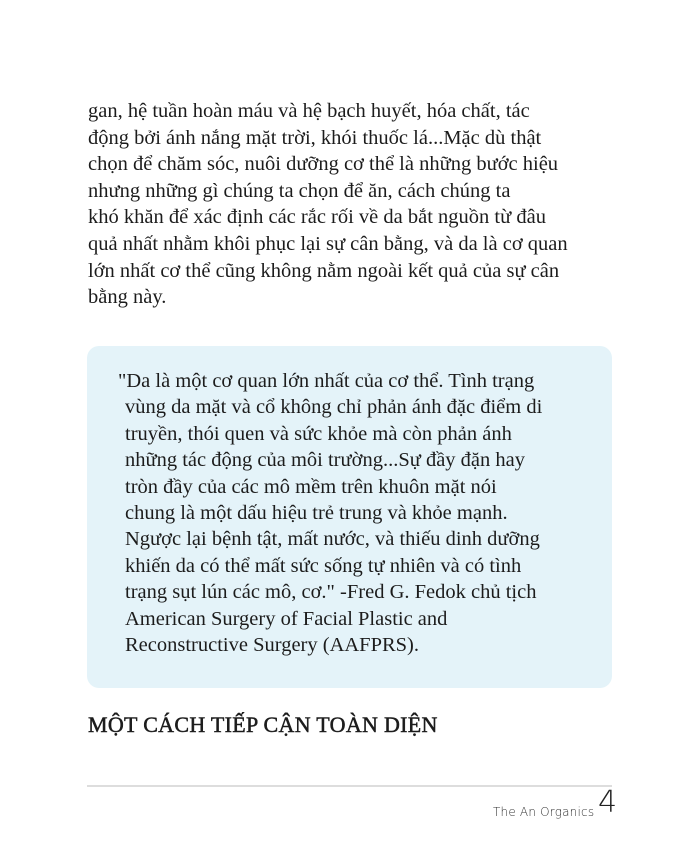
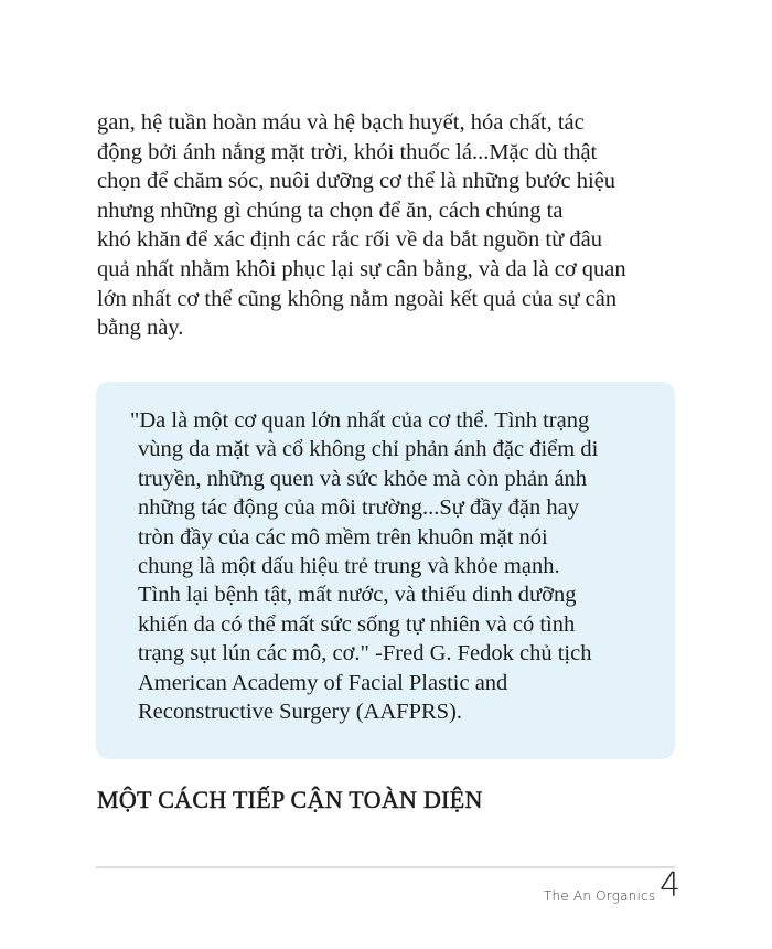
  gan, hệ tuần hoàn máu và hệ bạch huyết, hóa chất, tác
  động bởi ánh nắng mặt trời, khói thuốc lá...Mặc dù thật
  chọn để chăm sóc, nuôi dưỡng cơ thể là những bước hiệu
  nhưng những gì chúng ta chọn để ăn, cách chúng ta
  khó khăn để xác định các rắc rối về da bắt nguồn từ đâu
  quả nhất nhằm khôi phục lại sự cân bằng, và da là cơ quan
  lớn nhất cơ thể cũng không nằm ngoài kết quả của sự cân
  bằng này.
  "Da là một cơ quan lớn nhất của cơ thể. Tình trạng
  vùng da mặt và cổ không chỉ phản ánh đặc điểm di
- truyền, thói quen và sức khỏe mà còn phản ánh
+ truyền, những quen và sức khỏe mà còn phản ánh
  những tác động của môi trường...Sự đầy đặn hay
  tròn đầy của các mô mềm trên khuôn mặt nói
  chung là một dấu hiệu trẻ trung và khỏe mạnh.
- Ngược lại bệnh tật, mất nước, và thiếu dinh dưỡng
+ Tình lại bệnh tật, mất nước, và thiếu dinh dưỡng
  khiến da có thể mất sức sống tự nhiên và có tình
  trạng sụt lún các mô, cơ." -Fred G. Fedok chủ tịch
- American Surgery of Facial Plastic and
+ American Academy of Facial Plastic and
  Reconstructive Surgery (AAFPRS).
  MỘT CÁCH TIẾP CẬN TOÀN DIỆN
  The An Organics
  4
